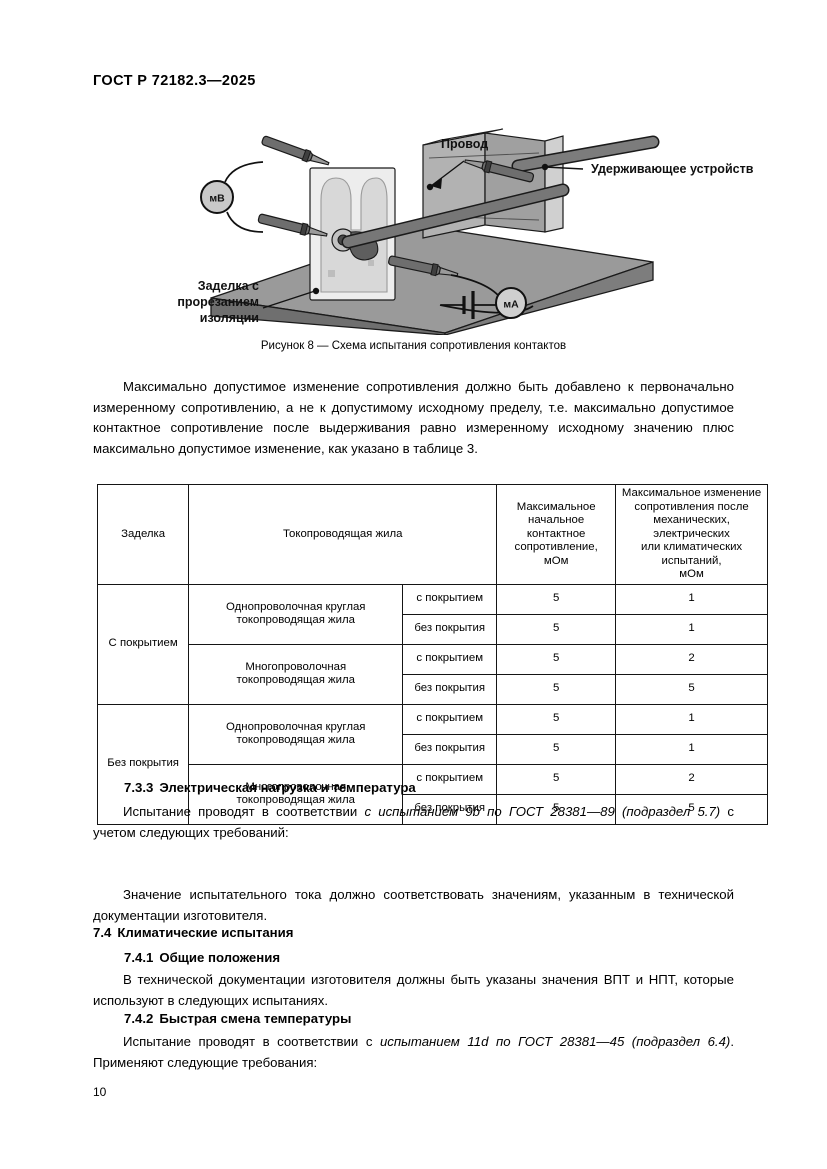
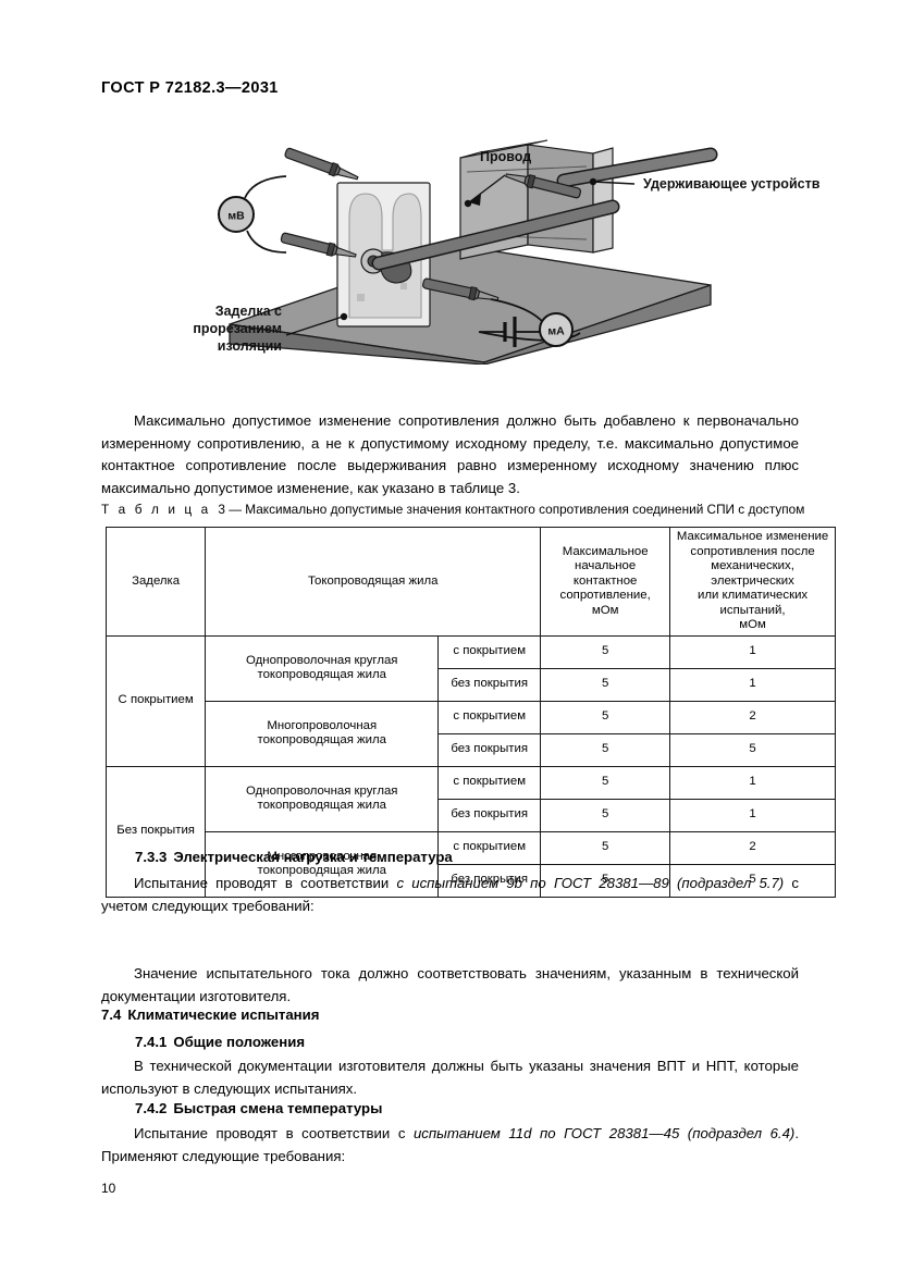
- ГОСТ Р 72182.3—2025
+ ГОСТ Р 72182.3—2031
  мВ
  мА
  Провод
  Удерживающее устройств
  Заделка с
  прорезанием
  изоляции
- Рисунок 8 — Схема испытания сопротивления контактов
  Максимально допустимое изменение сопротивления должно быть добавлено к первоначально измеренному сопротивлению, а не к допустимому исходному пределу, т.е. максимально допустимое контактное сопротивление после выдерживания равно измеренному исходному значению плюс максимально допустимое изменение, как указано в таблице 3.
+ Т а б л и ц а 3 — Максимально допустимые значения контактного сопротивления соединений СПИ с доступом
  Заделка	Токопроводящая жила	Максимальное начальное контактное сопротивление, мОм	Максимальное изменение сопротивления после механических, электрических или климатических испытаний, мОм
  С покрытием	Однопроволочная круглая токопроводящая жила	с покрытием	5	1
  без покрытия	5	1
  Многопроволочная токопроводящая жила	с покрытием	5	2
  без покрытия	5	5
  Без покрытия	Однопроволочная круглая токопроводящая жила	с покрытием	5	1
  без покрытия	5	1
  Многопроволочная токопроводящая жила	с покрытием	5	2
  без покрытия	5	5
  7.3.3 Электрическая нагрузка и температура
  Испытание проводят в соответствии с испытанием 9b по ГОСТ 28381—89 (подраздел 5.7) с учетом следующих требований:
  Значение испытательного тока должно соответствовать значениям, указанным в технической документации изготовителя.
  7.4 Климатические испытания
  7.4.1 Общие положения
  В технической документации изготовителя должны быть указаны значения ВПТ и НПТ, которые используют в следующих испытаниях.
  7.4.2 Быстрая смена температуры
  Испытание проводят в соответствии с испытанием 11d по ГОСТ 28381—45 (подраздел 6.4). Применяют следующие требования:
  10
